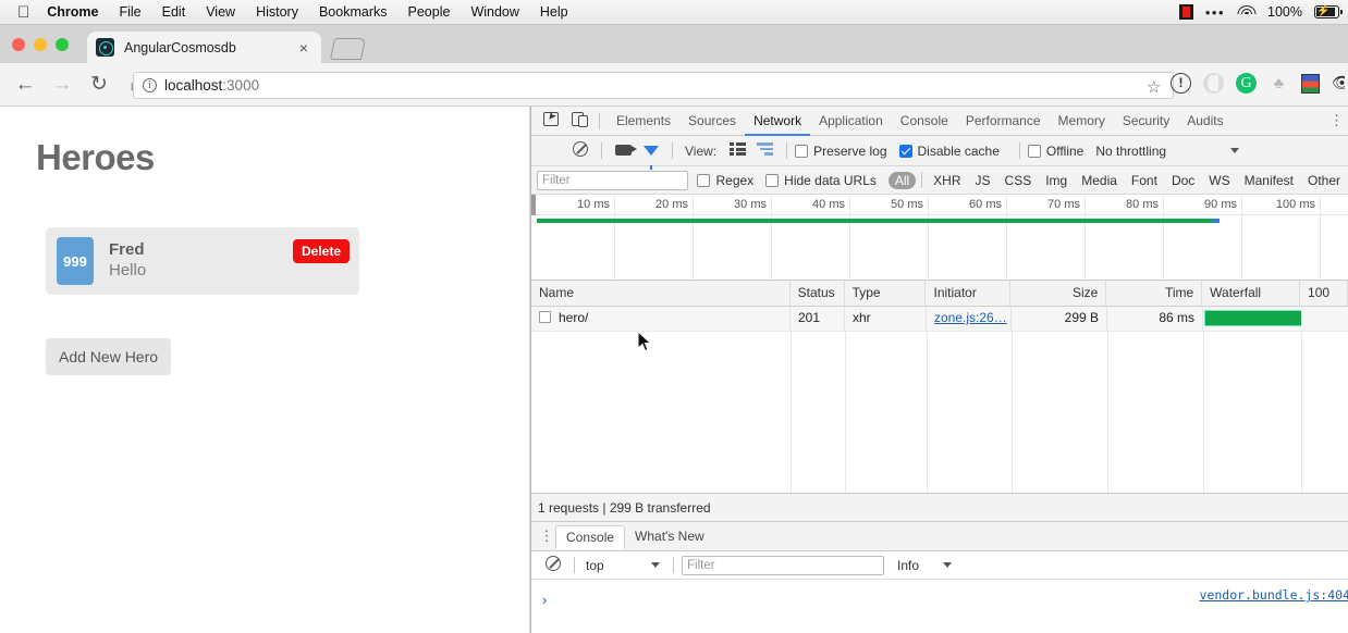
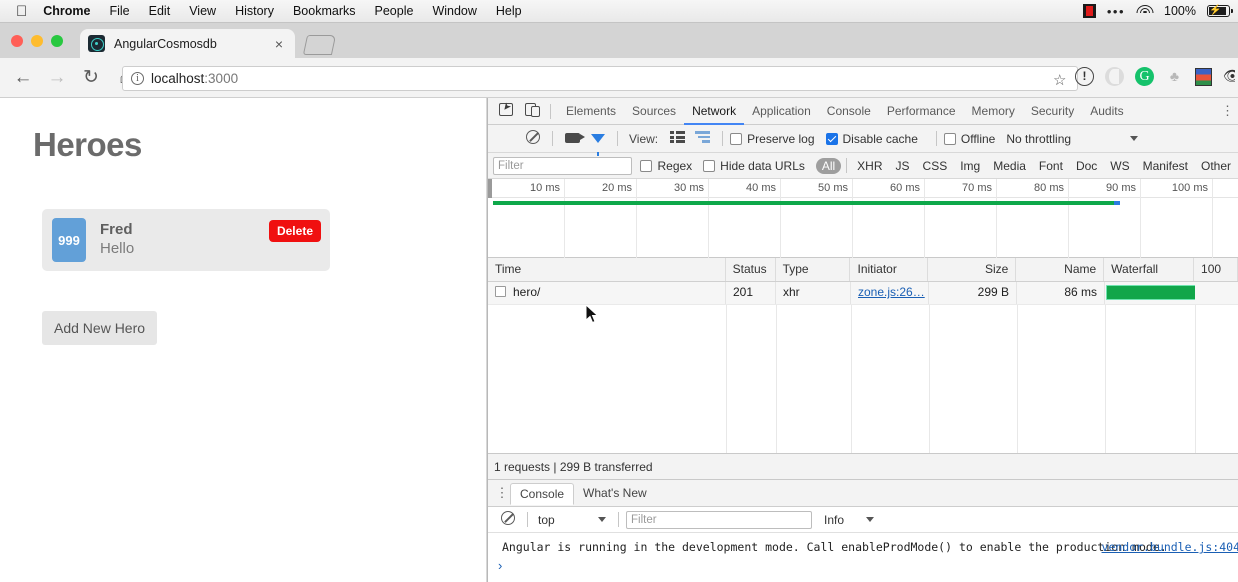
  
  Chrome
  File
  Edit
  View
  History
  Bookmarks
  People
  Window
  Help
  •••
  100%
  ⚡
  AngularCosmosdb
  ×
  ←
  →
  ↻
  i
  localhost:3000
  ☆
  !
  G
  ♣
  👁
  Heroes
  999
  Fred
  Hello
  Delete
  Add New Hero
  Elements
  Sources
  Network
  Application
  Console
  Performance
  Memory
  Security
  Audits
  ⋮
  View:
  Preserve log
  Disable cache
  Offline
  No throttling
  Filter
  Regex
  Hide data URLs
  All
  XHR
  JS
  CSS
  Img
  Media
  Font
  Doc
  WS
  Manifest
  Other
  10 ms
  20 ms
  30 ms
  40 ms
  50 ms
  60 ms
  70 ms
  80 ms
  90 ms
  100 ms
- Name
+ Time
  Status
  Type
  Initiator
  Size
- Time
+ Name
  Waterfall
  100
  hero/
  201
  xhr
  zone.js:26…
  299 B
  86 ms
  1 requests | 299 B transferred
  ⋮
  Console
  What's New
  top
  Filter
  Info
+ Angular is running in the development mode. Call enableProdMode() to enable the production mode.
  vendor.bundle.js:404
  ›
